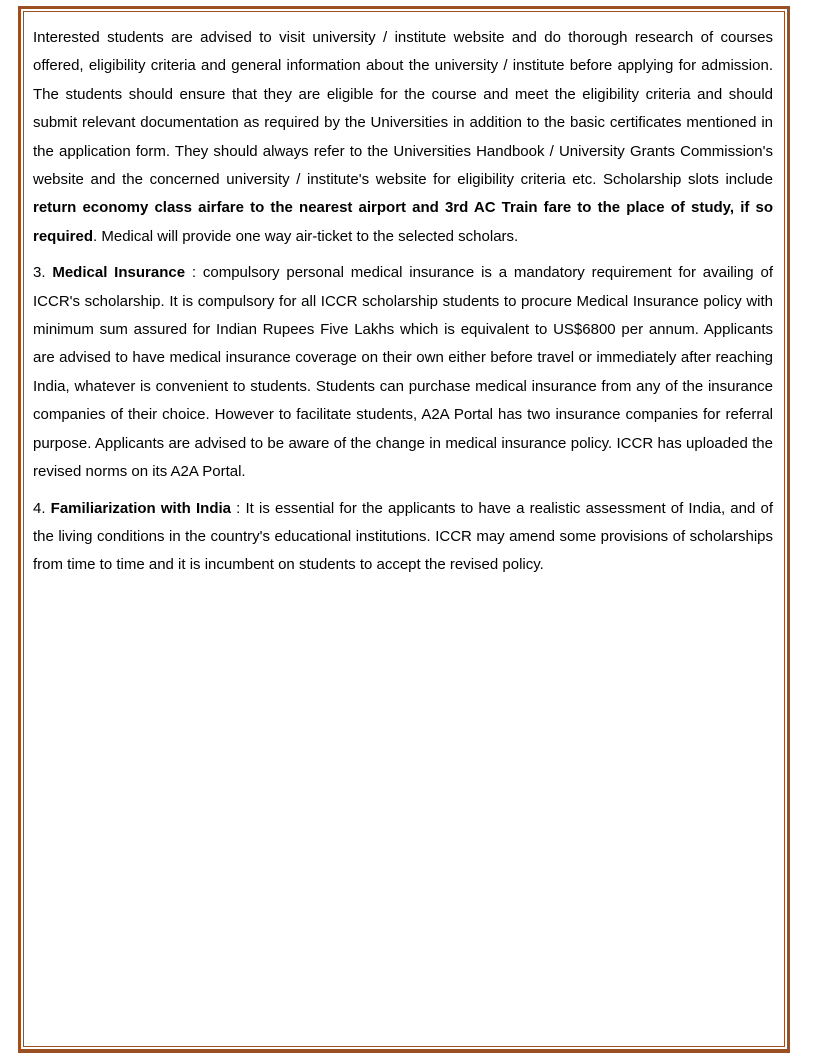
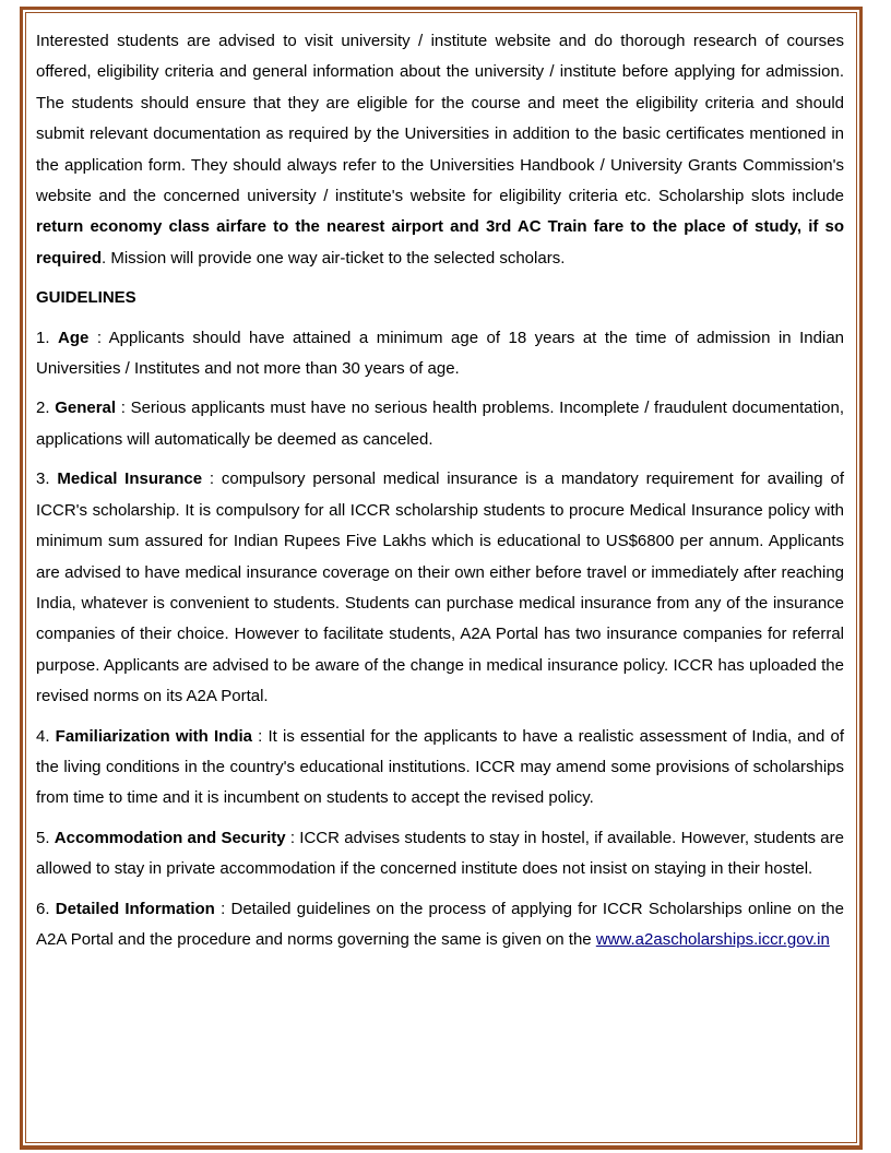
- Interested students are advised to visit university / institute website and do thorough research of courses offered, eligibility criteria and general information about the university / institute before applying for admission. The students should ensure that they are eligible for the course and meet the eligibility criteria and should submit relevant documentation as required by the Universities in addition to the basic certificates mentioned in the application form. They should always refer to the Universities Handbook / University Grants Commission's website and the concerned university / institute's website for eligibility criteria etc. Scholarship slots include return economy class airfare to the nearest airport and 3rd AC Train fare to the place of study, if so required. Medical will provide one way air-ticket to the selected scholars.
+ Interested students are advised to visit university / institute website and do thorough research of courses offered, eligibility criteria and general information about the university / institute before applying for admission. The students should ensure that they are eligible for the course and meet the eligibility criteria and should submit relevant documentation as required by the Universities in addition to the basic certificates mentioned in the application form. They should always refer to the Universities Handbook / University Grants Commission's website and the concerned university / institute's website for eligibility criteria etc. Scholarship slots include return economy class airfare to the nearest airport and 3rd AC Train fare to the place of study, if so required. Mission will provide one way air-ticket to the selected scholars.
+ GUIDELINES
+ 1. Age : Applicants should have attained a minimum age of 18 years at the time of admission in Indian Universities / Institutes and not more than 30 years of age.
+ 2. General : Serious applicants must have no serious health problems. Incomplete / fraudulent documentation, applications will automatically be deemed as canceled.
- 3. Medical Insurance : compulsory personal medical insurance is a mandatory requirement for availing of ICCR's scholarship. It is compulsory for all ICCR scholarship students to procure Medical Insurance policy with minimum sum assured for Indian Rupees Five Lakhs which is equivalent to US$6800 per annum. Applicants are advised to have medical insurance coverage on their own either before travel or immediately after reaching India, whatever is convenient to students. Students can purchase medical insurance from any of the insurance companies of their choice. However to facilitate students, A2A Portal has two insurance companies for referral purpose. Applicants are advised to be aware of the change in medical insurance policy. ICCR has uploaded the revised norms on its A2A Portal.
+ 3. Medical Insurance : compulsory personal medical insurance is a mandatory requirement for availing of ICCR's scholarship. It is compulsory for all ICCR scholarship students to procure Medical Insurance policy with minimum sum assured for Indian Rupees Five Lakhs which is educational to US$6800 per annum. Applicants are advised to have medical insurance coverage on their own either before travel or immediately after reaching India, whatever is convenient to students. Students can purchase medical insurance from any of the insurance companies of their choice. However to facilitate students, A2A Portal has two insurance companies for referral purpose. Applicants are advised to be aware of the change in medical insurance policy. ICCR has uploaded the revised norms on its A2A Portal.
  4. Familiarization with India : It is essential for the applicants to have a realistic assessment of India, and of the living conditions in the country's educational institutions. ICCR may amend some provisions of scholarships from time to time and it is incumbent on students to accept the revised policy.
+ 5. Accommodation and Security : ICCR advises students to stay in hostel, if available. However, students are allowed to stay in private accommodation if the concerned institute does not insist on staying in their hostel.
+ 6. Detailed Information : Detailed guidelines on the process of applying for ICCR Scholarships online on the A2A Portal and the procedure and norms governing the same is given on the www.a2ascholarships.iccr.gov.in
